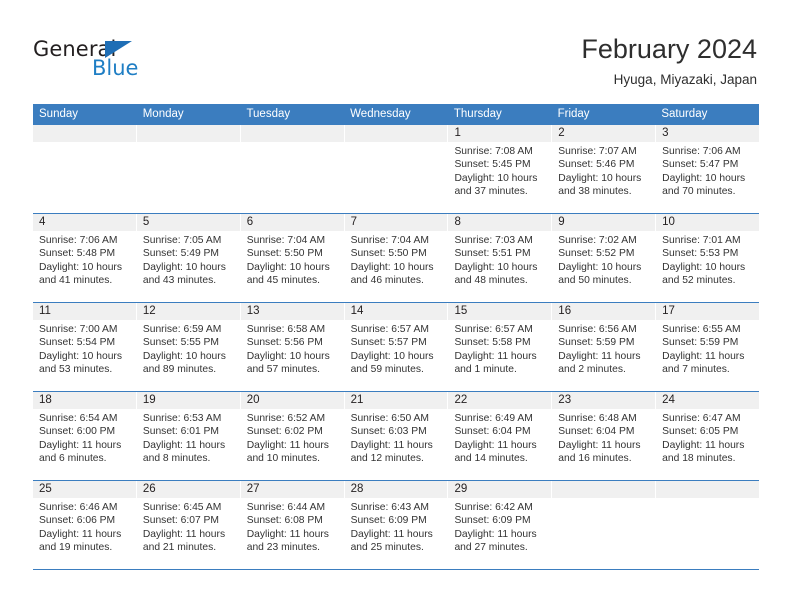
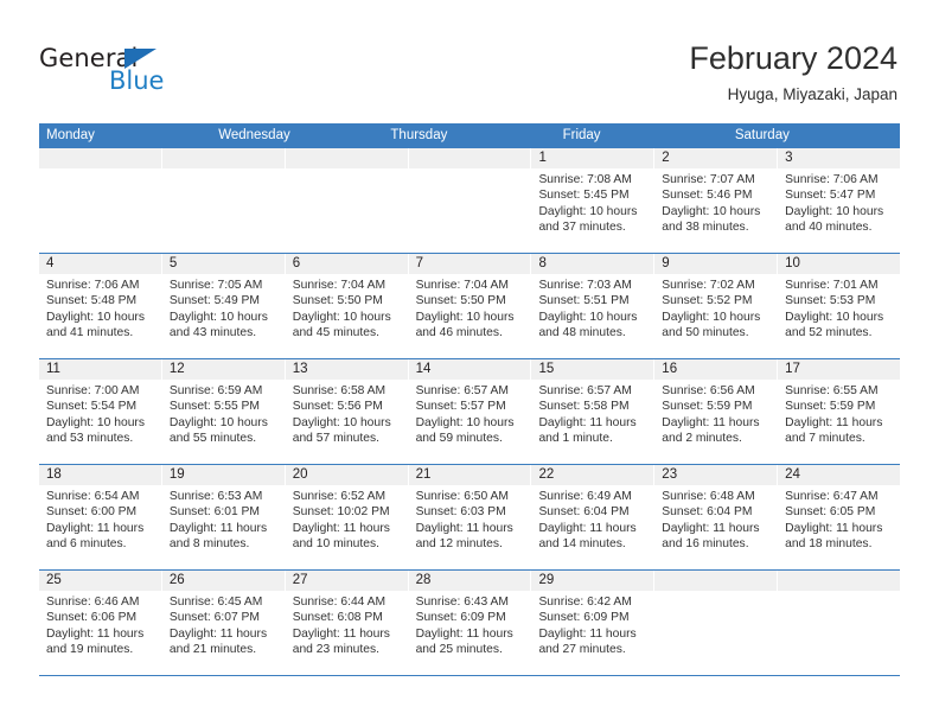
  General
  Blue
  February 2024
  Hyuga, Miyazaki, Japan
- Sunday
  Monday
- Tuesday
  Wednesday
  Thursday
  Friday
  Saturday
  1
  Sunrise: 7:08 AM
  Sunset: 5:45 PM
  Daylight: 10 hours
  and 37 minutes.
  2
  Sunrise: 7:07 AM
  Sunset: 5:46 PM
  Daylight: 10 hours
  and 38 minutes.
  3
  Sunrise: 7:06 AM
  Sunset: 5:47 PM
  Daylight: 10 hours
- and 70 minutes.
+ and 40 minutes.
  4
  Sunrise: 7:06 AM
  Sunset: 5:48 PM
  Daylight: 10 hours
  and 41 minutes.
  5
  Sunrise: 7:05 AM
  Sunset: 5:49 PM
  Daylight: 10 hours
  and 43 minutes.
  6
  Sunrise: 7:04 AM
  Sunset: 5:50 PM
  Daylight: 10 hours
  and 45 minutes.
  7
  Sunrise: 7:04 AM
  Sunset: 5:50 PM
  Daylight: 10 hours
  and 46 minutes.
  8
  Sunrise: 7:03 AM
  Sunset: 5:51 PM
  Daylight: 10 hours
  and 48 minutes.
  9
  Sunrise: 7:02 AM
  Sunset: 5:52 PM
  Daylight: 10 hours
  and 50 minutes.
  10
  Sunrise: 7:01 AM
  Sunset: 5:53 PM
  Daylight: 10 hours
  and 52 minutes.
  11
  Sunrise: 7:00 AM
  Sunset: 5:54 PM
  Daylight: 10 hours
  and 53 minutes.
  12
  Sunrise: 6:59 AM
  Sunset: 5:55 PM
  Daylight: 10 hours
- and 89 minutes.
+ and 55 minutes.
  13
  Sunrise: 6:58 AM
  Sunset: 5:56 PM
  Daylight: 10 hours
  and 57 minutes.
  14
  Sunrise: 6:57 AM
  Sunset: 5:57 PM
  Daylight: 10 hours
  and 59 minutes.
  15
  Sunrise: 6:57 AM
  Sunset: 5:58 PM
  Daylight: 11 hours
  and 1 minute.
  16
  Sunrise: 6:56 AM
  Sunset: 5:59 PM
  Daylight: 11 hours
  and 2 minutes.
  17
  Sunrise: 6:55 AM
  Sunset: 5:59 PM
  Daylight: 11 hours
  and 7 minutes.
  18
  Sunrise: 6:54 AM
  Sunset: 6:00 PM
  Daylight: 11 hours
  and 6 minutes.
  19
  Sunrise: 6:53 AM
  Sunset: 6:01 PM
  Daylight: 11 hours
  and 8 minutes.
  20
  Sunrise: 6:52 AM
- Sunset: 6:02 PM
+ Sunset: 10:02 PM
  Daylight: 11 hours
  and 10 minutes.
  21
  Sunrise: 6:50 AM
  Sunset: 6:03 PM
  Daylight: 11 hours
  and 12 minutes.
  22
  Sunrise: 6:49 AM
  Sunset: 6:04 PM
  Daylight: 11 hours
  and 14 minutes.
  23
  Sunrise: 6:48 AM
  Sunset: 6:04 PM
  Daylight: 11 hours
  and 16 minutes.
  24
  Sunrise: 6:47 AM
  Sunset: 6:05 PM
  Daylight: 11 hours
  and 18 minutes.
  25
  Sunrise: 6:46 AM
  Sunset: 6:06 PM
  Daylight: 11 hours
  and 19 minutes.
  26
  Sunrise: 6:45 AM
  Sunset: 6:07 PM
  Daylight: 11 hours
  and 21 minutes.
  27
  Sunrise: 6:44 AM
  Sunset: 6:08 PM
  Daylight: 11 hours
  and 23 minutes.
  28
  Sunrise: 6:43 AM
  Sunset: 6:09 PM
  Daylight: 11 hours
  and 25 minutes.
  29
  Sunrise: 6:42 AM
  Sunset: 6:09 PM
  Daylight: 11 hours
  and 27 minutes.
